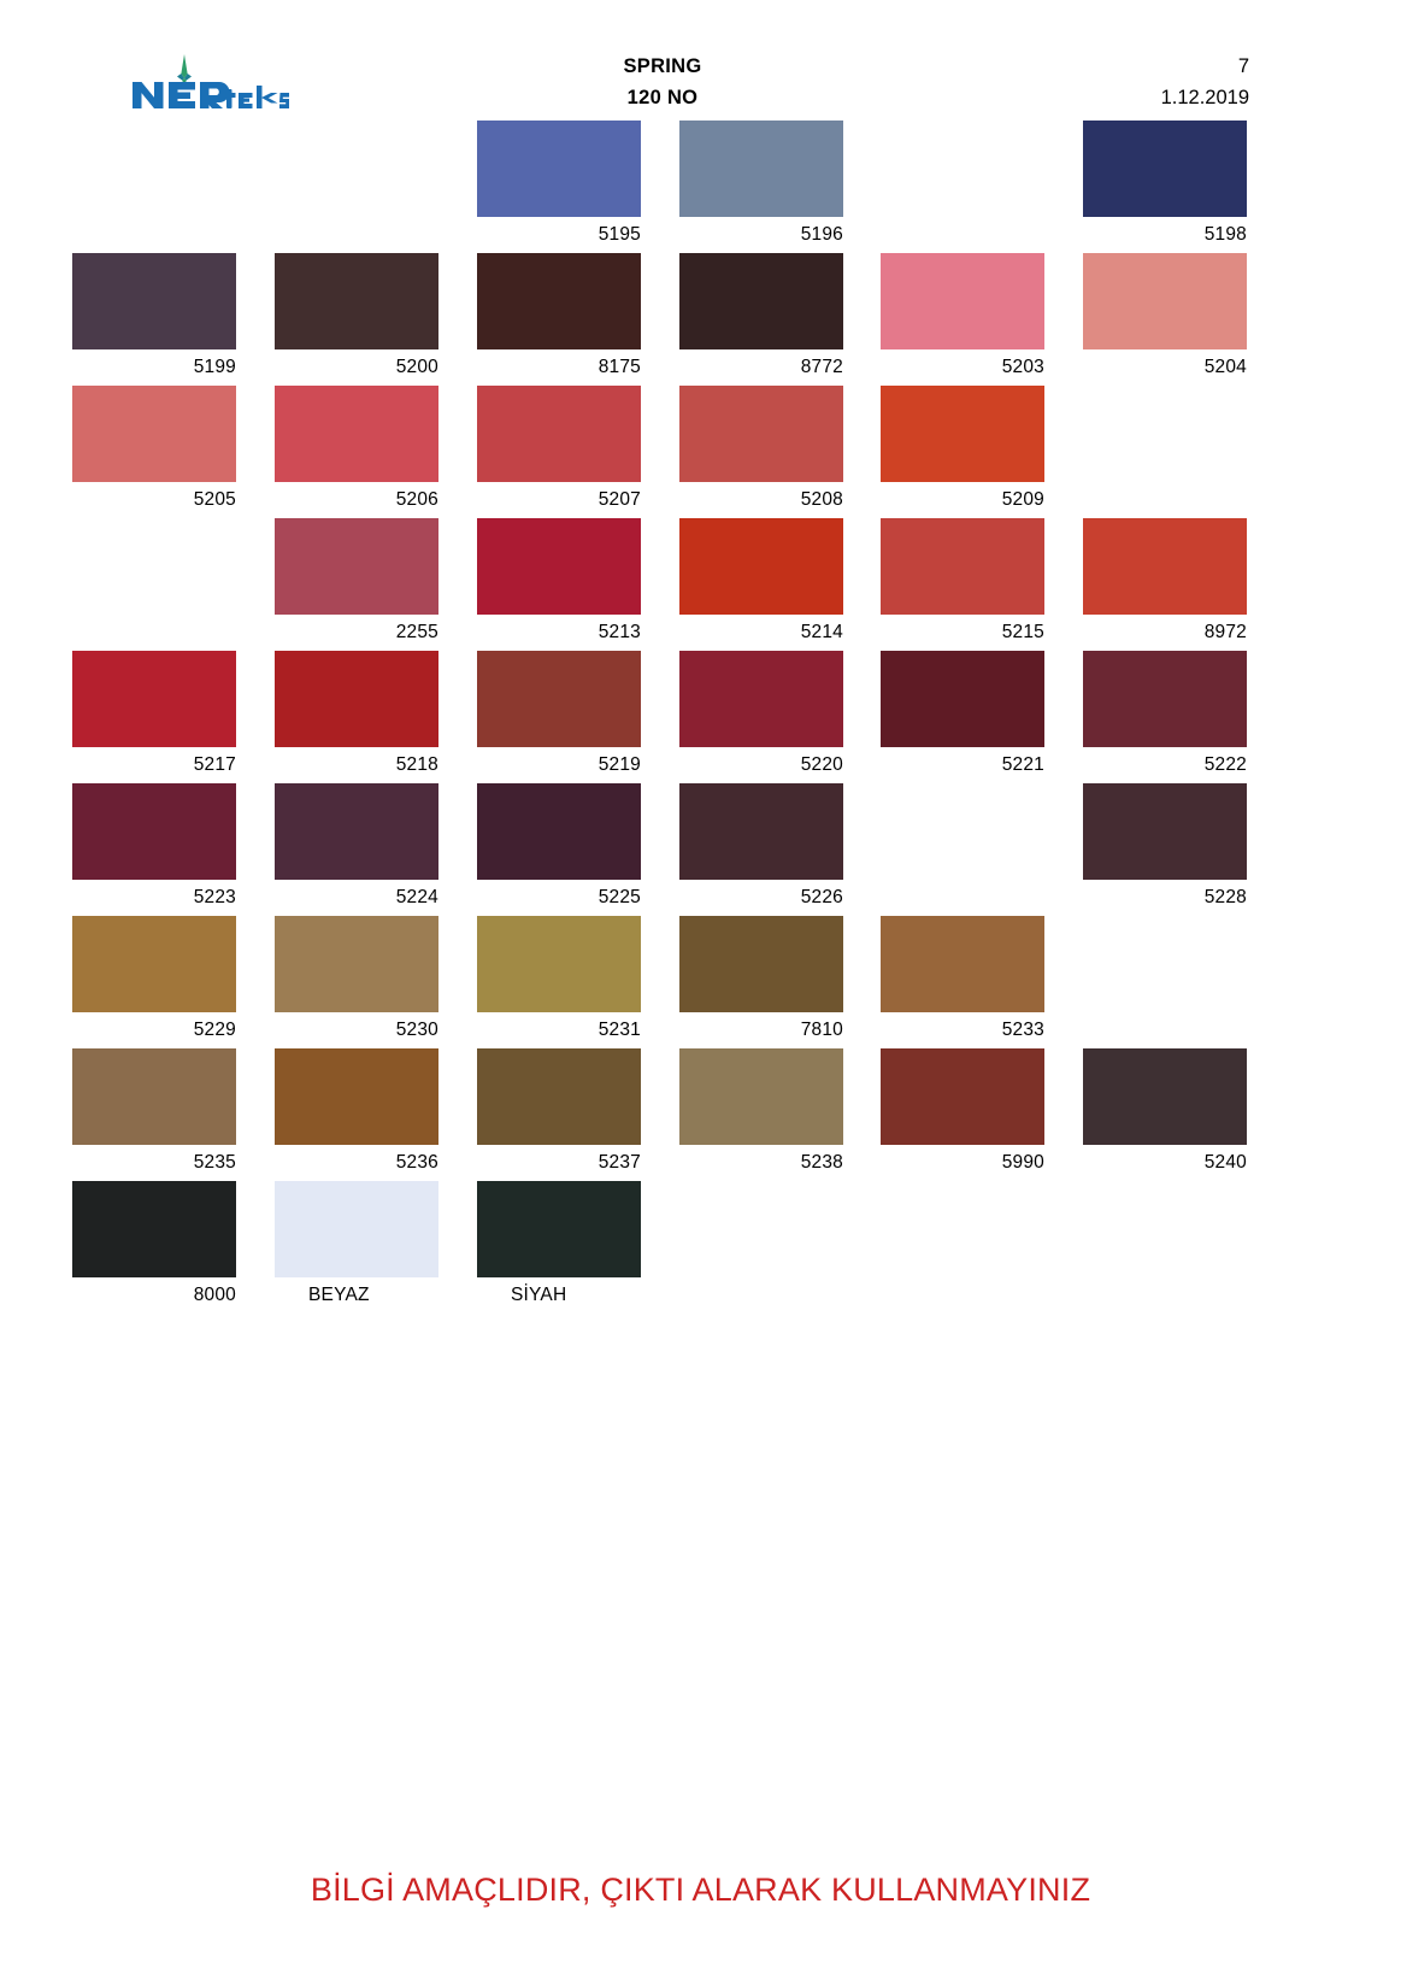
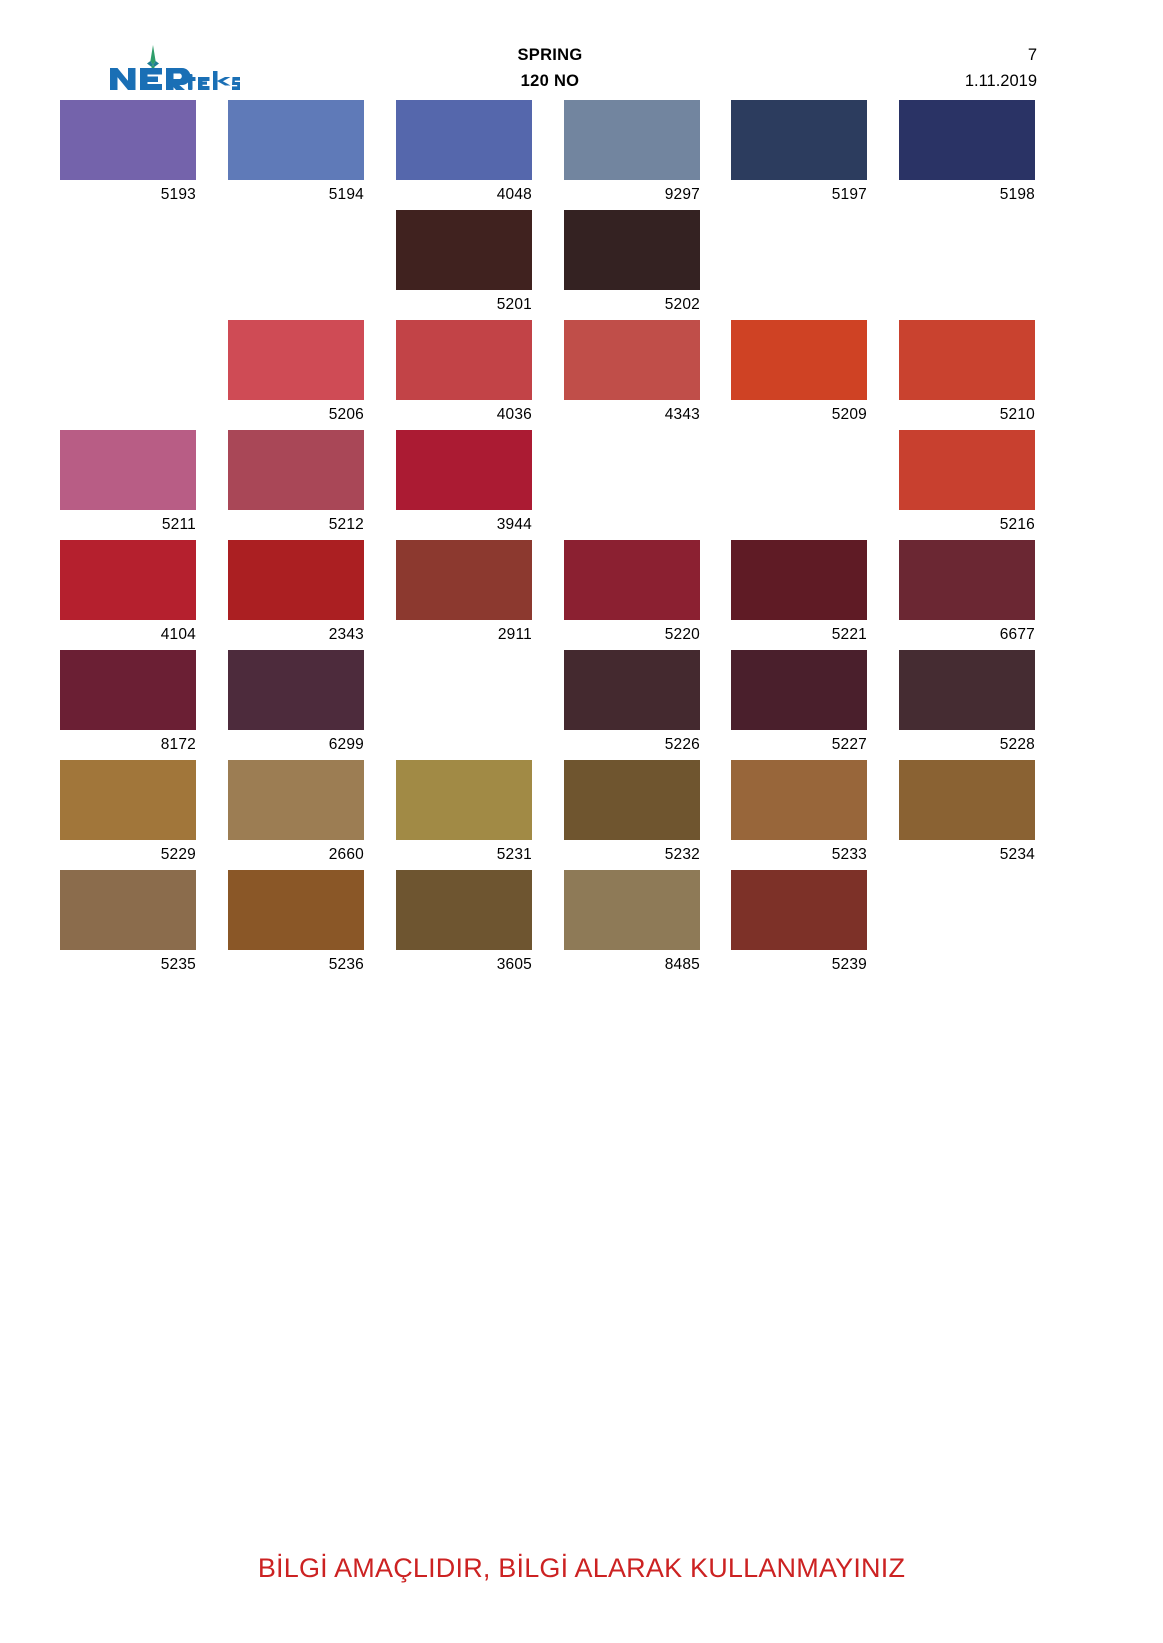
  SPRING
  120 NO
  7
- 1.12.2019
+ 1.11.2019
+ 5193
+ 5194
- 5195
+ 4048
- 5196
+ 9297
+ 5197
  5198
- 5199
- 5200
- 8175
+ 5201
- 8772
+ 5202
- 5203
- 5204
- 5205
  5206
- 5207
+ 4036
- 5208
+ 4343
  5209
+ 5210
+ 5211
- 2255
+ 5212
- 5213
+ 3944
- 5214
- 5215
- 8972
+ 5216
- 5217
+ 4104
- 5218
+ 2343
- 5219
+ 2911
  5220
  5221
- 5222
+ 6677
- 5223
+ 8172
- 5224
+ 6299
- 5225
  5226
+ 5227
  5228
  5229
- 5230
+ 2660
  5231
- 7810
+ 5232
  5233
+ 5234
  5235
  5236
- 5237
+ 3605
- 5238
+ 8485
- 5990
+ 5239
- 5240
- 8000
- BEYAZ
- SİYAH
- BİLGİ AMAÇLIDIR, ÇIKTI ALARAK KULLANMAYINIZ
+ BİLGİ AMAÇLIDIR, BİLGİ ALARAK KULLANMAYINIZ
